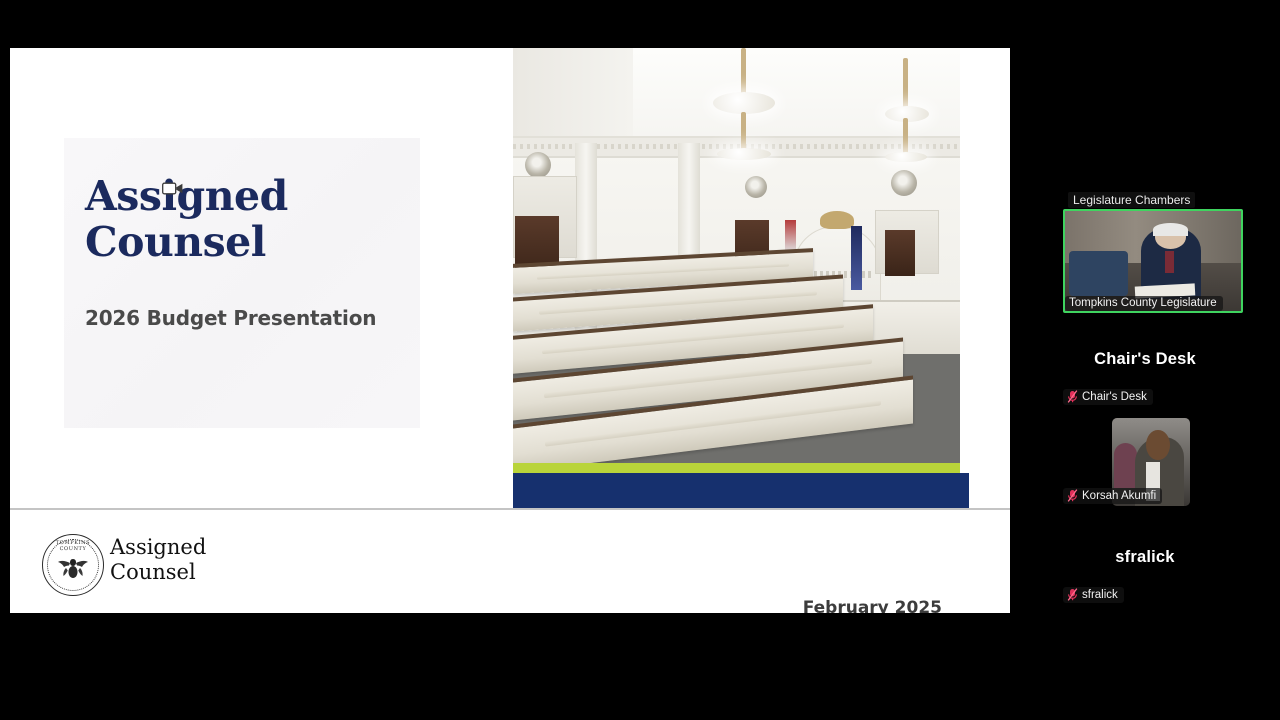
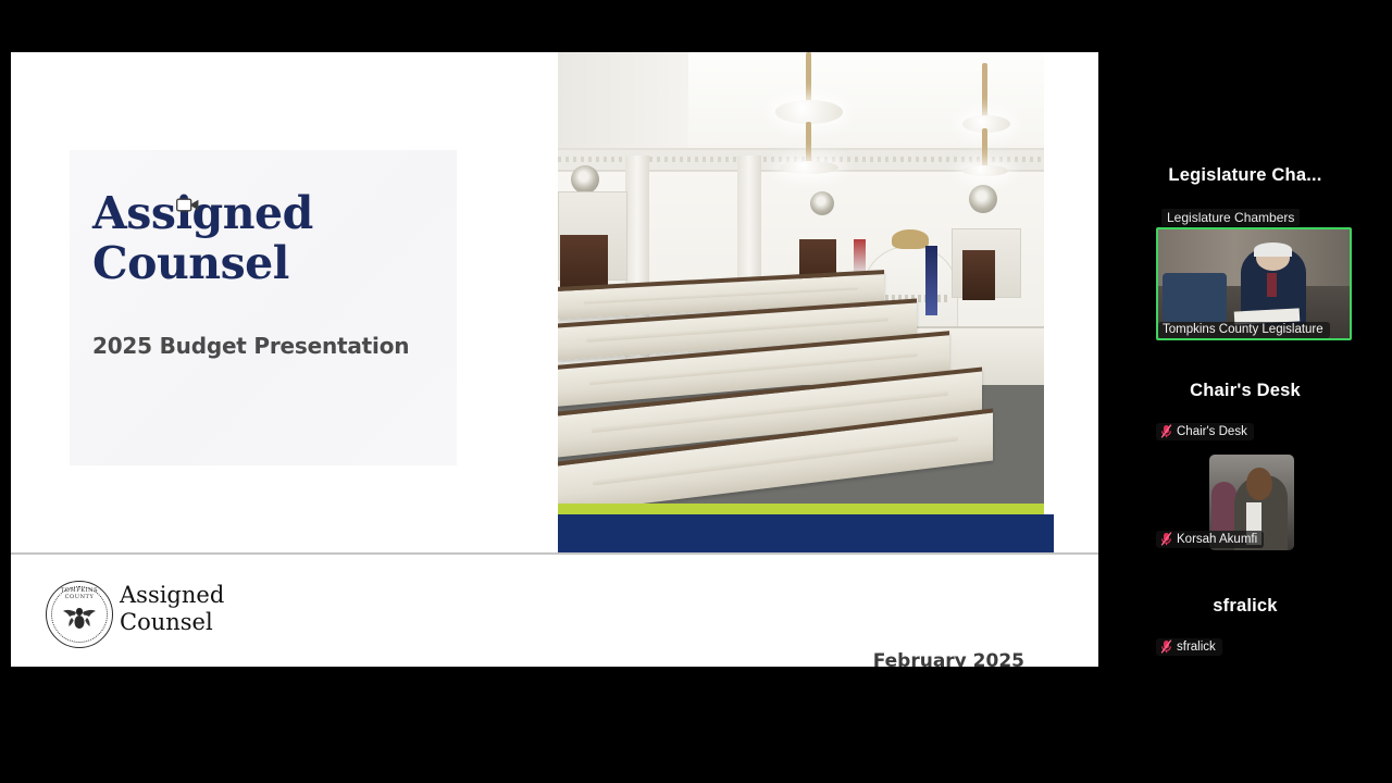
  Assigned
  Counsel
- 2026 Budget Presentation
+ 2025 Budget Presentation
  Assigned
  Counsel
  February 2025
+ Legislature Cha...
  Legislature Chambers
  Tompkins County Legislature
  Chair's Desk
  Chair's Desk
  Korsah Akumfi
  sfralick
  sfralick
